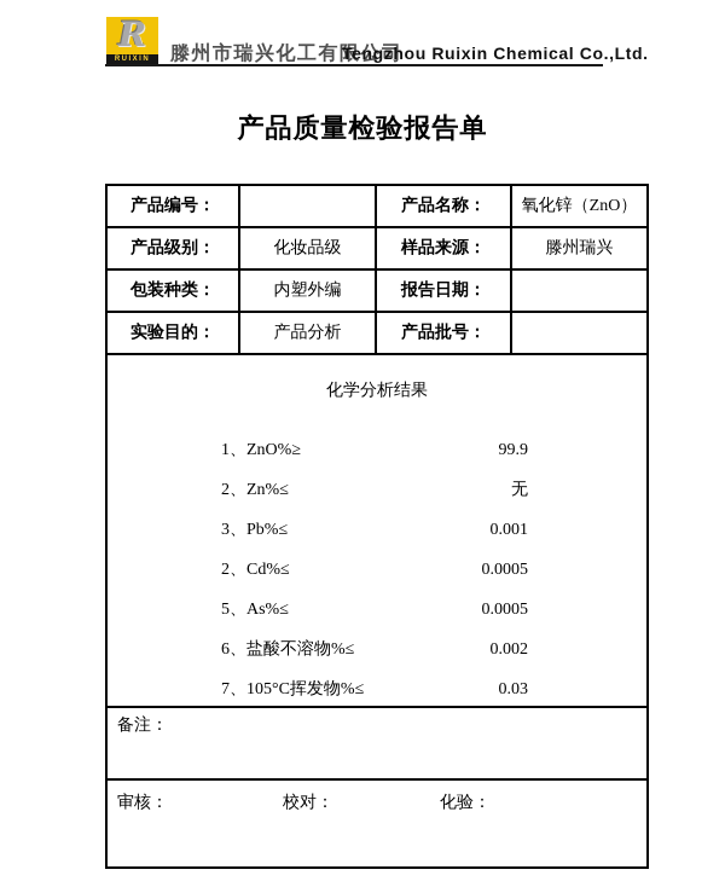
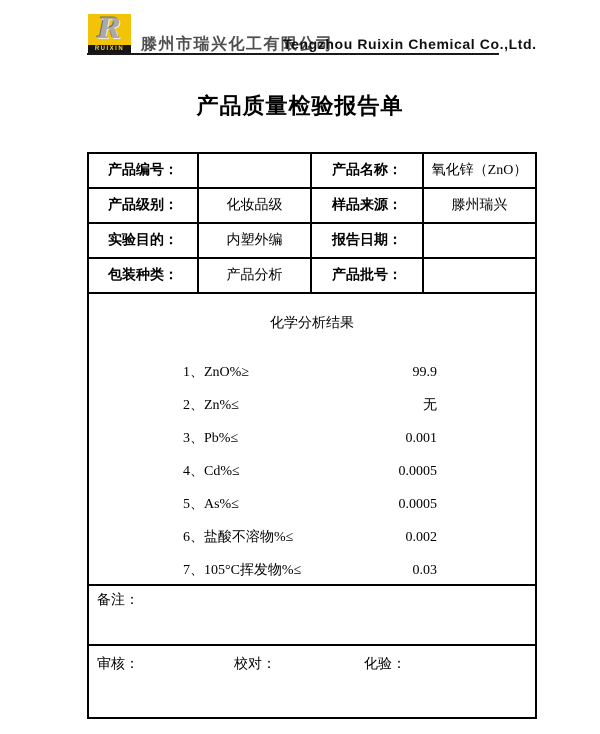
  R
  滕州市瑞兴化工有限公司
  Tengzhou Ruixin Chemical Co.,Ltd.
  产品质量检验报告单
  产品编号：
  产品名称：
  氧化锌（ZnO）
  产品级别：
  化妆品级
  样品来源：
  滕州瑞兴
- 包装种类：
+ 实验目的：
  内塑外编
  报告日期：
- 实验目的：
+ 包装种类：
  产品分析
  产品批号：
  化学分析结果
  1、ZnO%≥
  99.9
  2、Zn%≤
  无
  3、Pb%≤
  0.001
- 2、Cd%≤
+ 4、Cd%≤
  0.0005
  5、As%≤
  0.0005
  6、盐酸不溶物%≤
  0.002
  7、105°C挥发物%≤
  0.03
  备注：
  审核：
  校对：
  化验：
